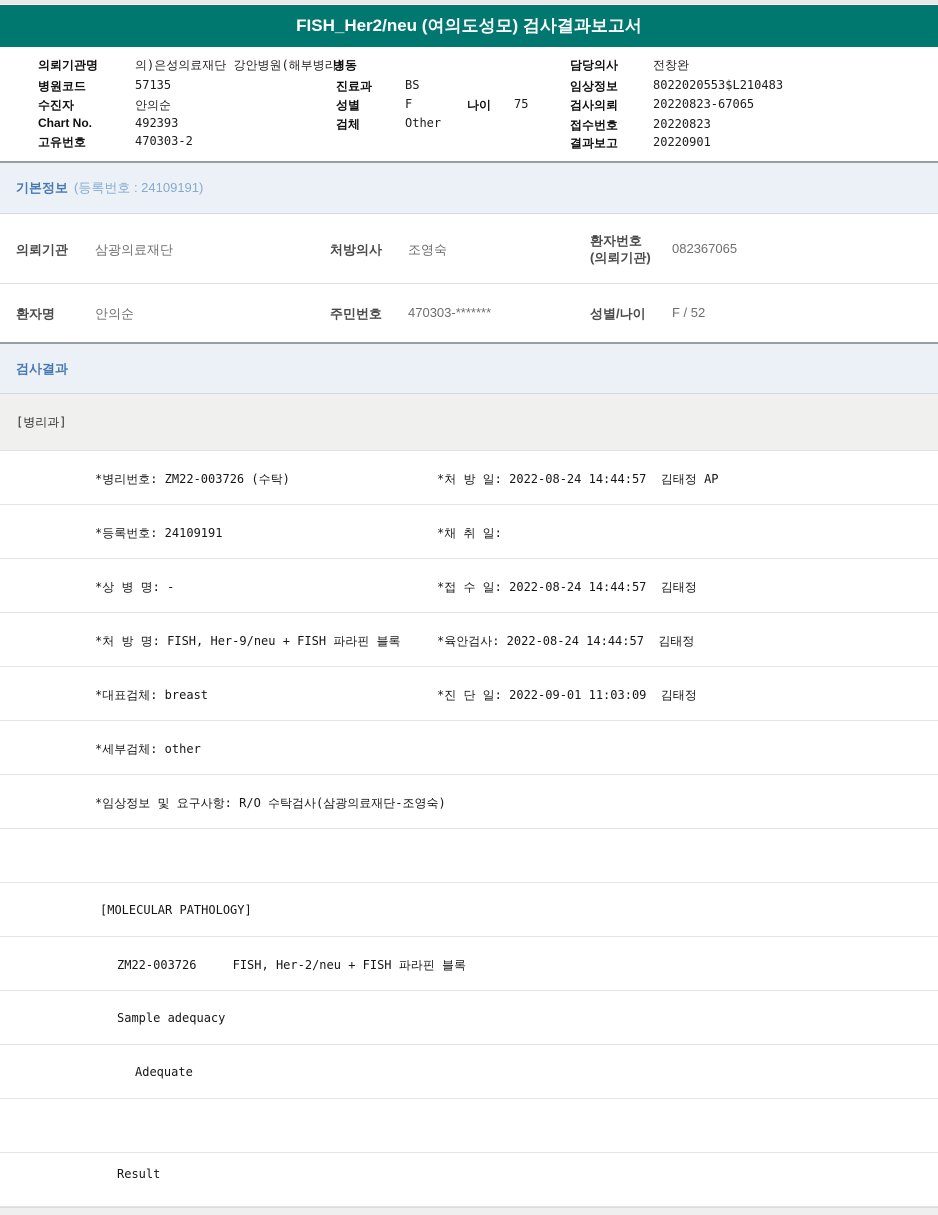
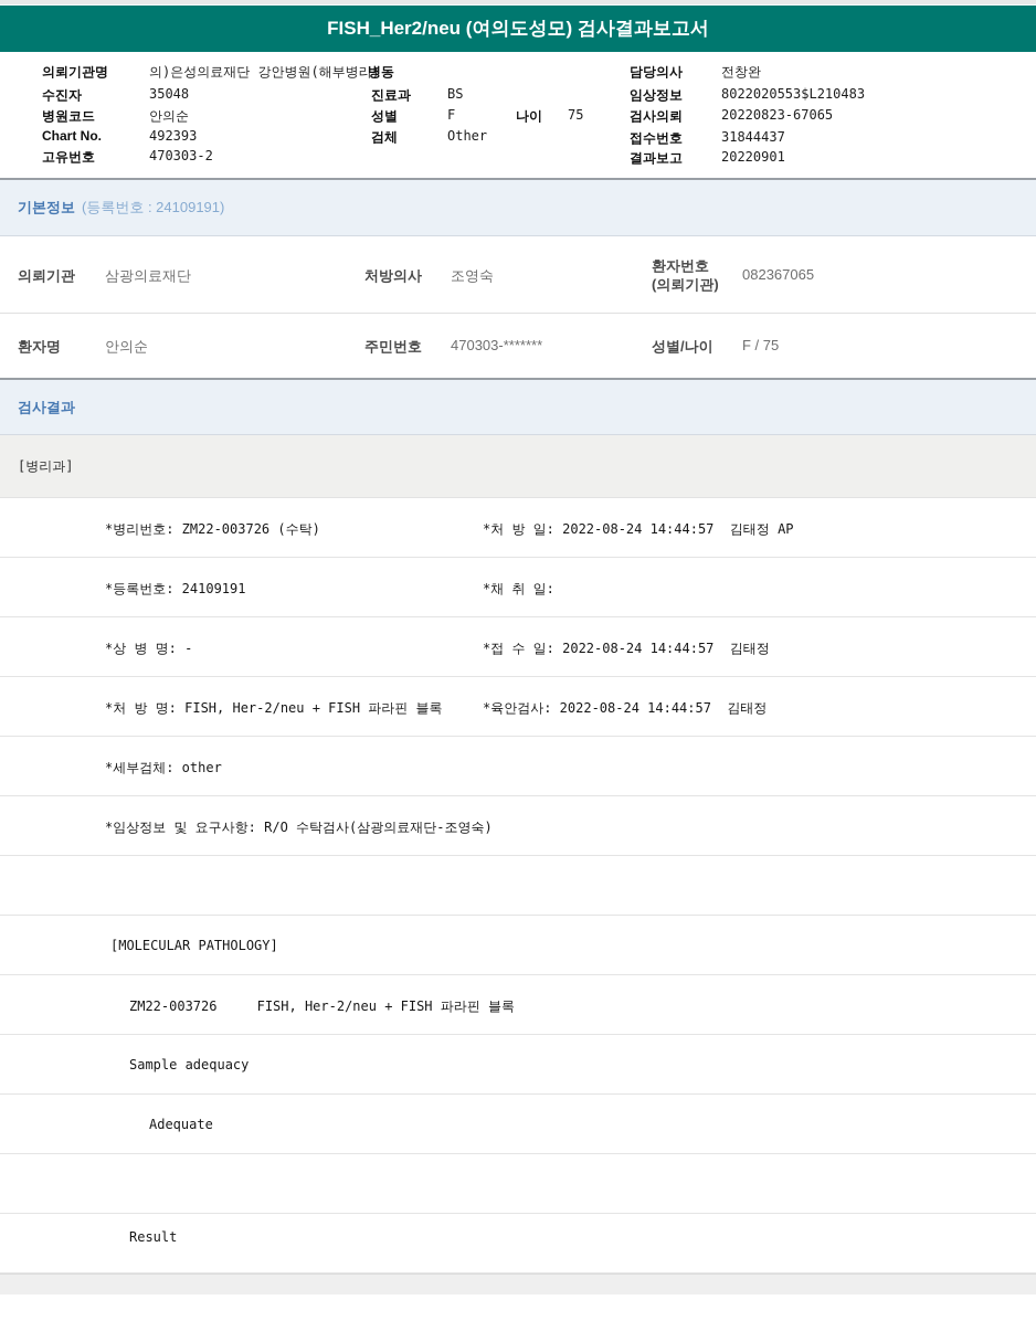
  FISH_Her2/neu (여의도성모) 검사결과보고서
  의뢰기관명
  의)은성의료재단 강안병원(해부병리)
- 병원코드
+ 수진자
- 57135
+ 35048
- 수진자
+ 병원코드
  안의순
  Chart No.
  492393
  고유번호
  470303-2
  병동
  진료과
  BS
  성별
  F
  나이
  75
  검체
  Other
  담당의사
  전창완
  임상정보
  8022020553$L210483
  검사의뢰
  20220823-67065
  접수번호
- 20220823
+ 31844437
  결과보고
  20220901
  기본정보
  (등록번호 : 24109191)
  의뢰기관
  삼광의료재단
  처방의사
  조영숙
  환자번호
  (의뢰기관)
  082367065
  환자명
  안의순
  주민번호
  470303-*******
  성별/나이
- F / 52
+ F / 75
  검사결과
  [병리과]
  *병리번호: ZM22-003726 (수탁)
  *처 방 일: 2022-08-24 14:44:57 김태정 AP
  *등록번호: 24109191
  *채 취 일:
  *상 병 명: -
  *접 수 일: 2022-08-24 14:44:57 김태정
- *처 방 명: FISH, Her-9/neu + FISH 파라핀 블록
+ *처 방 명: FISH, Her-2/neu + FISH 파라핀 블록
  *육안검사: 2022-08-24 14:44:57 김태정
- *대표검체: breast
- *진 단 일: 2022-09-01 11:03:09 김태정
  *세부검체: other
  *임상정보 및 요구사항: R/O 수탁검사(삼광의료재단-조영숙)
  [MOLECULAR PATHOLOGY]
  ZM22-003726 FISH, Her-2/neu + FISH 파라핀 블록
  Sample adequacy
  Adequate
  Result
